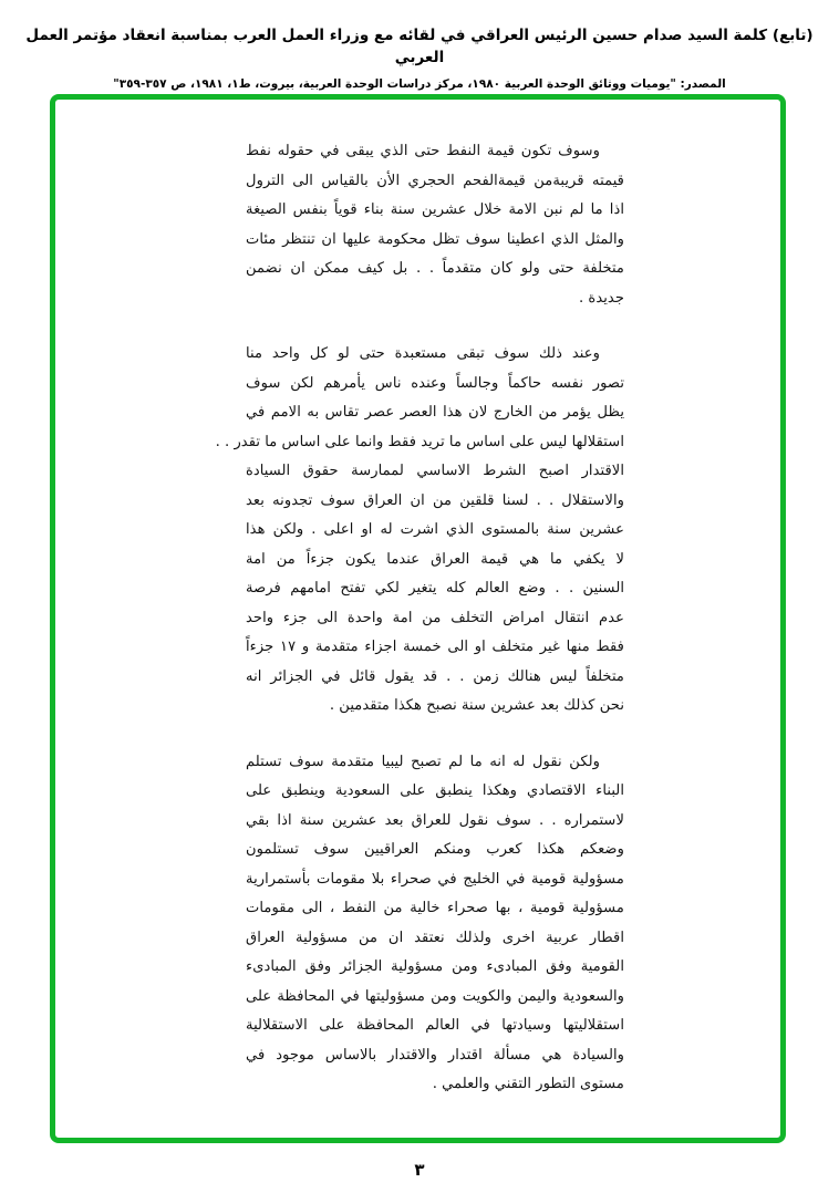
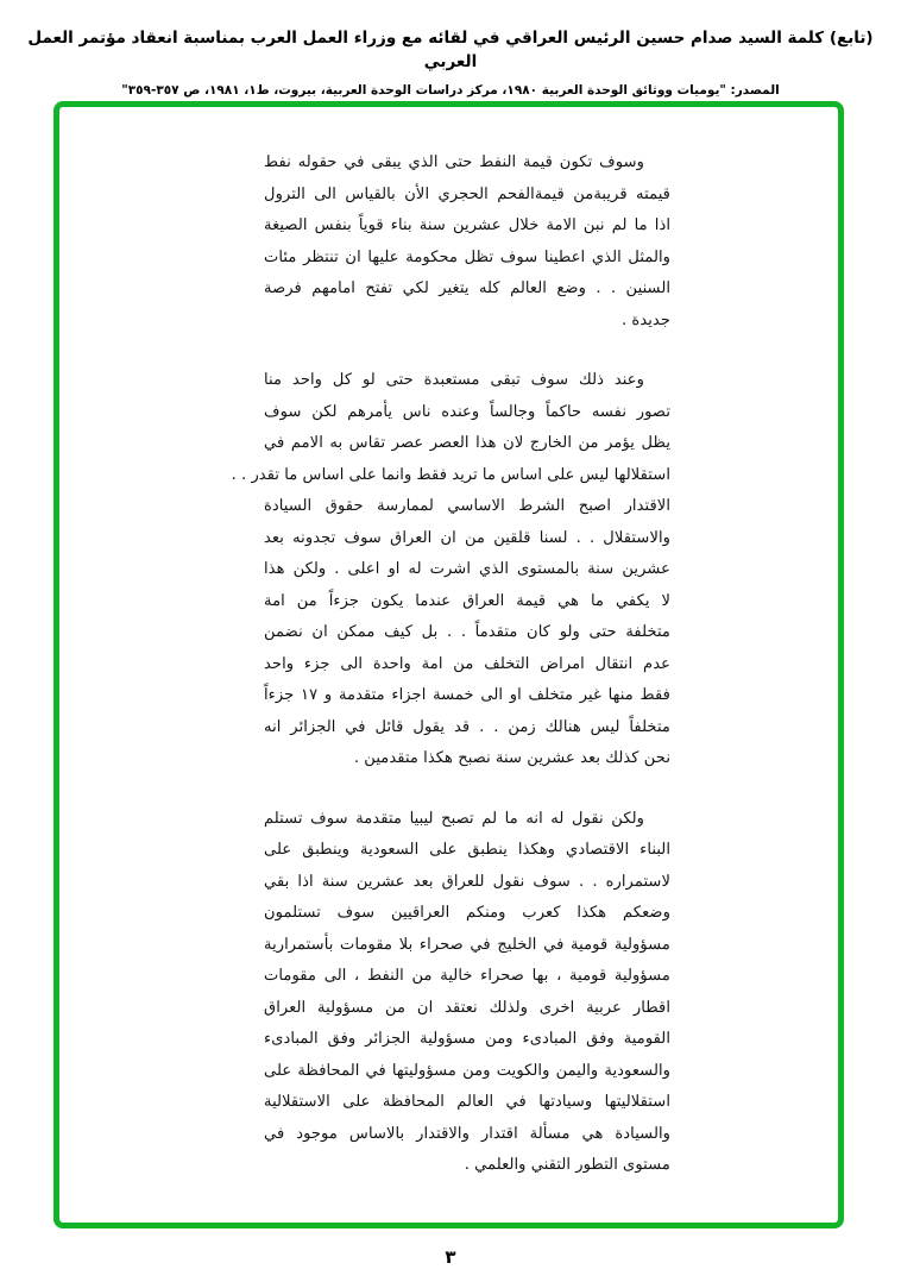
  (تابع) كلمة السيد صدام حسين الرئيس العراقي في لقائه مع وزراء العمل العرب بمناسبة انعقاد مؤتمر العمل العربي
  المصدر: "يوميات ووثائق الوحدة العربية ١٩٨٠، مركز دراسات الوحدة العربية، بيروت، ط١، ١٩٨١، ص ٣٥٧-٣٥٩"
  وسوف تكون قيمة النفط حتى الذي يبقى في حقوله نفط
  قيمته قريبةمن قيمةالفحم الحجري الأن بالقياس الى الترول
  اذا ما لم نبن الامة خلال عشرين سنة بناء قوياً بنفس الصيغة
  والمثل الذي اعطينا سوف تظل محكومة عليها ان تنتظر مئات
- متخلفة حتى ولو كان متقدماً . . بل كيف ممكن ان نضمن
+ السنين . . وضع العالم كله يتغير لكي تفتح امامهم فرصة
  جديدة .
  وعند ذلك سوف تبقى مستعبدة حتى لو كل واحد منا
  تصور نفسه حاكماً وجالساً وعنده ناس يأمرهم لكن سوف
  يظل يؤمر من الخارج لان هذا العصر عصر تقاس به الامم في
  استقلالها ليس على اساس ما تريد فقط وانما على اساس ما تقدر . .
  الاقتدار اصبح الشرط الاساسي لممارسة حقوق السيادة
  والاستقلال . . لسنا قلقين من ان العراق سوف تجدونه بعد
  عشرين سنة بالمستوى الذي اشرت له او اعلى . ولكن هذا
  لا يكفي ما هي قيمة العراق عندما يكون جزءاً من امة
- السنين . . وضع العالم كله يتغير لكي تفتح امامهم فرصة
+ متخلفة حتى ولو كان متقدماً . . بل كيف ممكن ان نضمن
  عدم انتقال امراض التخلف من امة واحدة الى جزء واحد
  فقط منها غير متخلف او الى خمسة اجزاء متقدمة و ١٧ جزءاً
  متخلفاً ليس هنالك زمن . . قد يقول قائل في الجزائر انه
  نحن كذلك بعد عشرين سنة نصبح هكذا متقدمين .
  ولكن نقول له انه ما لم تصبح ليبيا متقدمة سوف تستلم
  البناء الاقتصادي وهكذا ينطبق على السعودية وينطبق على
  لاستمراره . . سوف نقول للعراق بعد عشرين سنة اذا بقي
  وضعكم هكذا كعرب ومنكم العراقيين سوف تستلمون
  مسؤولية قومية في الخليج في صحراء بلا مقومات بأستمرارية
  مسؤولية قومية ، بها صحراء خالية من النفط ، الى مقومات
  اقطار عربية اخرى ولذلك نعتقد ان من مسؤولية العراق
  القومية وفق المبادىء ومن مسؤولية الجزائر وفق المبادىء
  والسعودية واليمن والكويت ومن مسؤوليتها في المحافظة على
  استقلاليتها وسيادتها في العالم المحافظة على الاستقلالية
  والسيادة هي مسألة اقتدار والاقتدار بالاساس موجود في
  مستوى التطور التقني والعلمي .
  ٣
